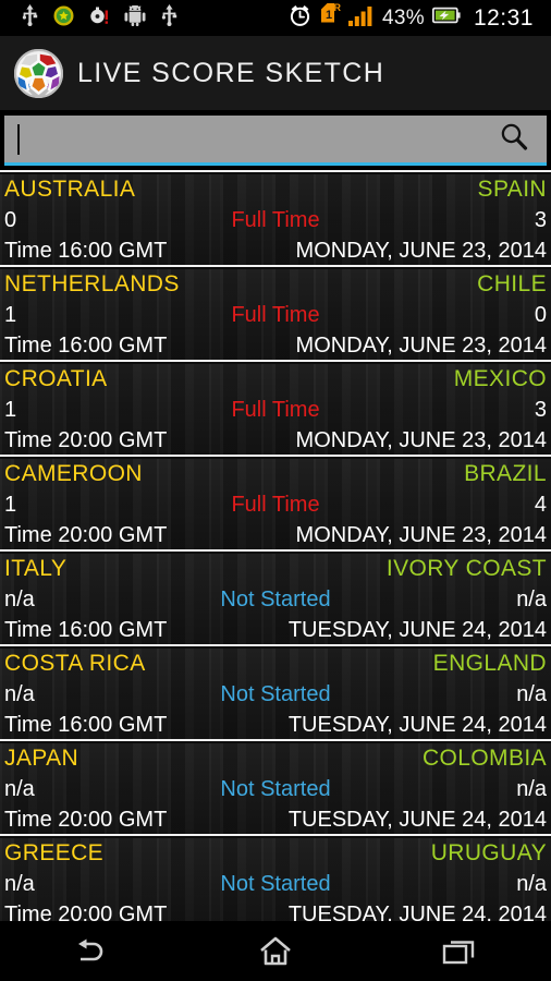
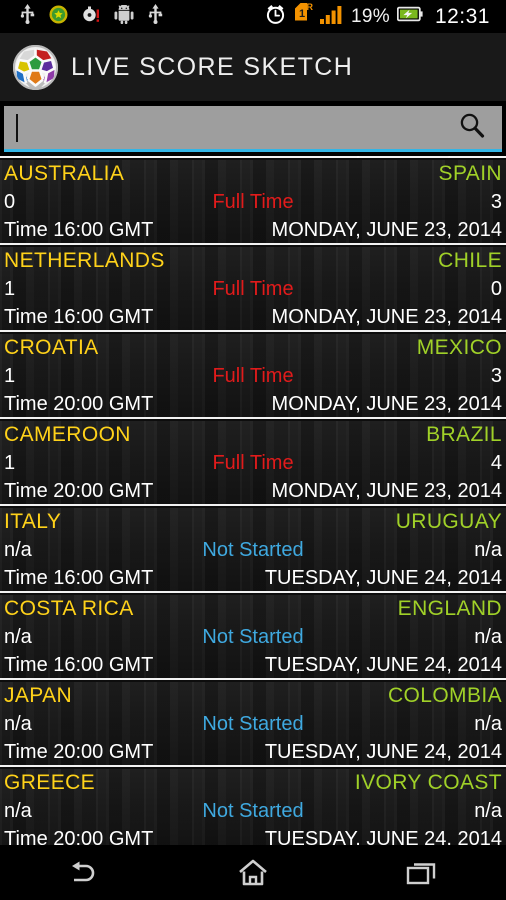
  1
  R
- 43%
+ 19%
  12:31
  LIVE SCORE SKETCH
  AUSTRALIA
  SPAIN
  0
  Full Time
  3
  Time 16:00 GMT
  MONDAY, JUNE 23, 2014
  NETHERLANDS
  CHILE
  1
  Full Time
  0
  Time 16:00 GMT
  MONDAY, JUNE 23, 2014
  CROATIA
  MEXICO
  1
  Full Time
  3
  Time 20:00 GMT
  MONDAY, JUNE 23, 2014
  CAMEROON
  BRAZIL
  1
  Full Time
  4
  Time 20:00 GMT
  MONDAY, JUNE 23, 2014
  ITALY
- IVORY COAST
+ URUGUAY
  n/a
  Not Started
  n/a
  Time 16:00 GMT
  TUESDAY, JUNE 24, 2014
  COSTA RICA
  ENGLAND
  n/a
  Not Started
  n/a
  Time 16:00 GMT
  TUESDAY, JUNE 24, 2014
  JAPAN
  COLOMBIA
  n/a
  Not Started
  n/a
  Time 20:00 GMT
  TUESDAY, JUNE 24, 2014
  GREECE
- URUGUAY
+ IVORY COAST
  n/a
  Not Started
  n/a
  Time 20:00 GMT
  TUESDAY, JUNE 24, 2014
